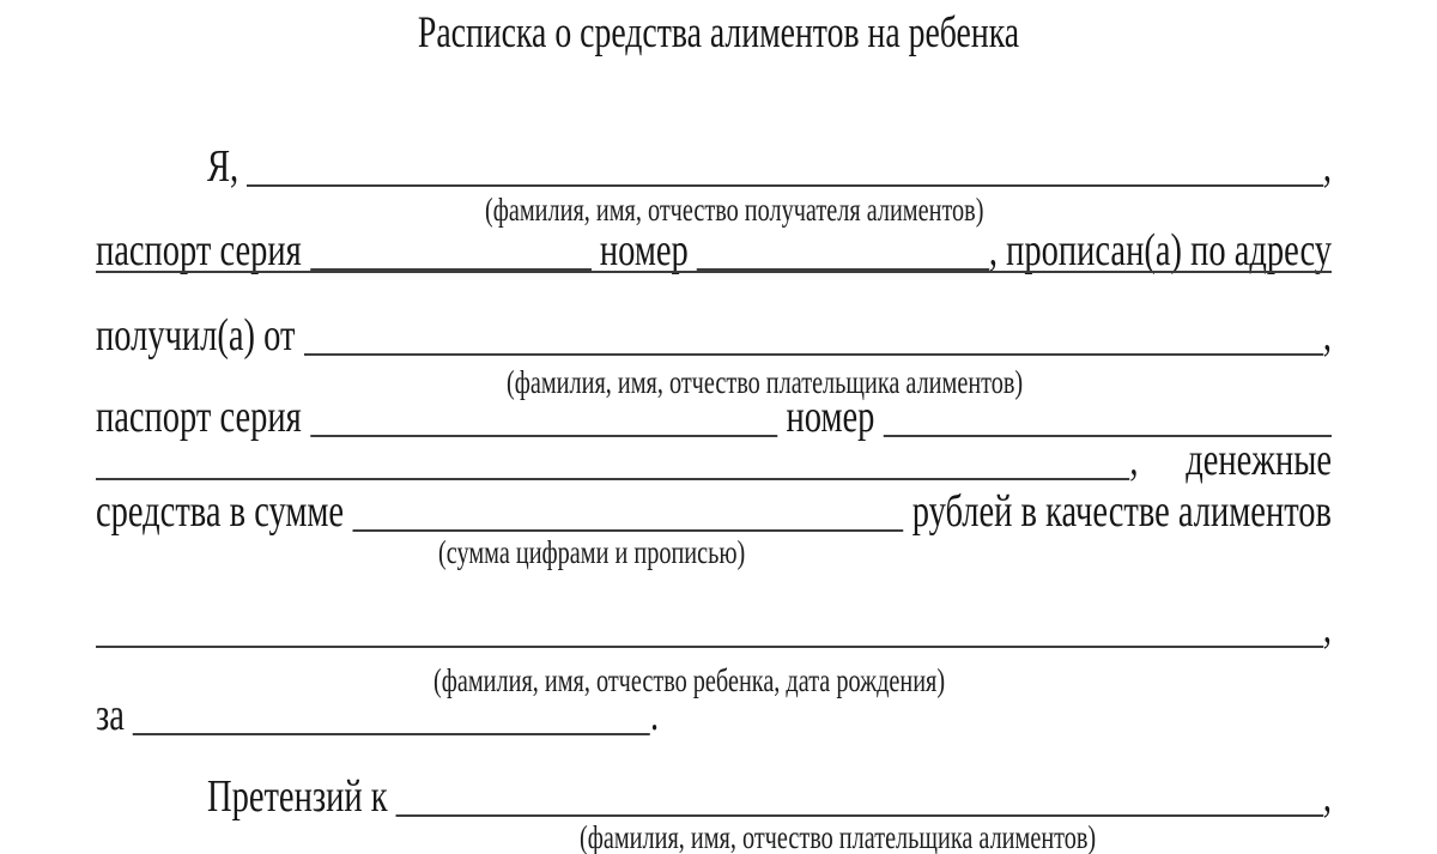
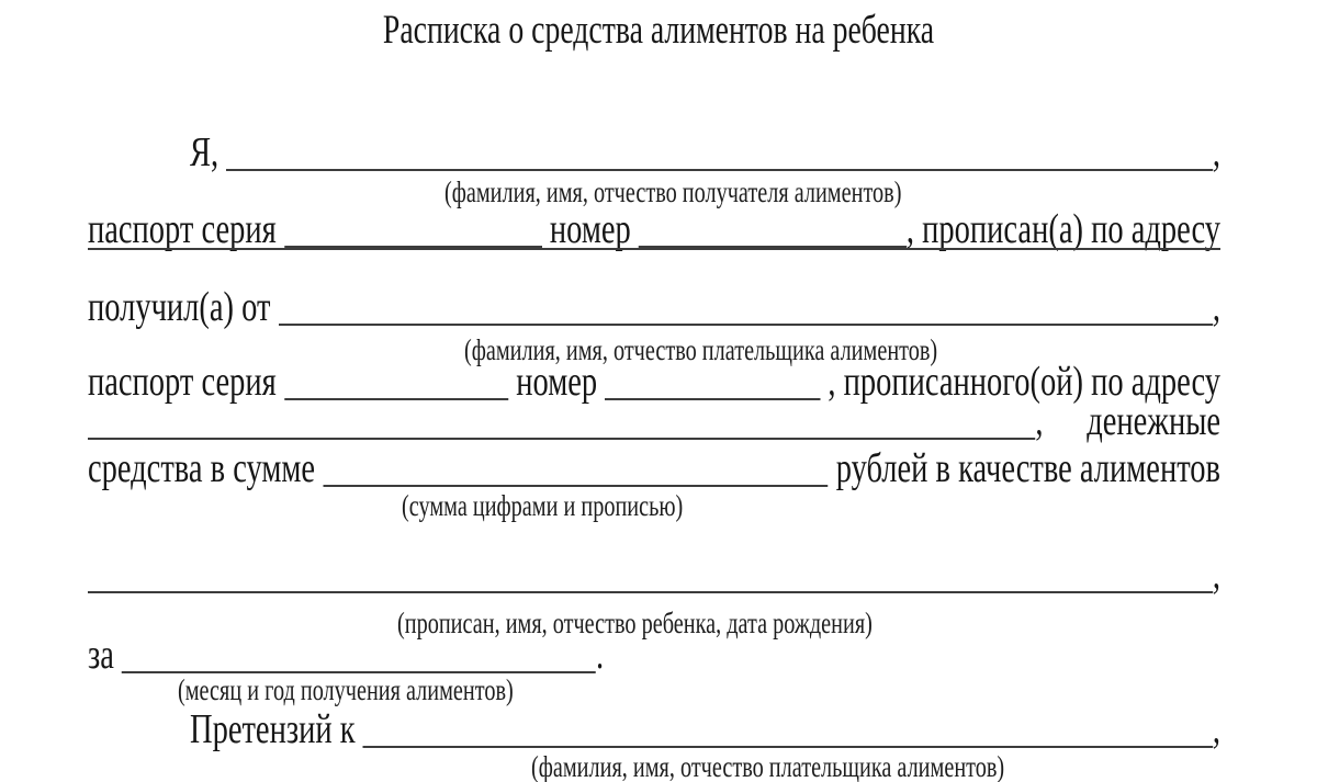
  Расписка о средства алиментов на ребенка
  Я,
  ,
  (фамилия, имя, отчество получателя алиментов)
  паспорт серия
  номер
  , прописан(а) по адресу
  получил(а) от
  ,
  (фамилия, имя, отчество плательщика алиментов)
  паспорт серия
  номер
+ , прописанного(ой) по адресу
  ,
  денежные
  средства в сумме
  рублей в качестве алиментов
  (сумма цифрами и прописью)
  ,
- (фамилия, имя, отчество ребенка, дата рождения)
+ (прописан, имя, отчество ребенка, дата рождения)
  за
  .
+ (месяц и год получения алиментов)
  Претензий к
  ,
  (фамилия, имя, отчество плательщика алиментов)
